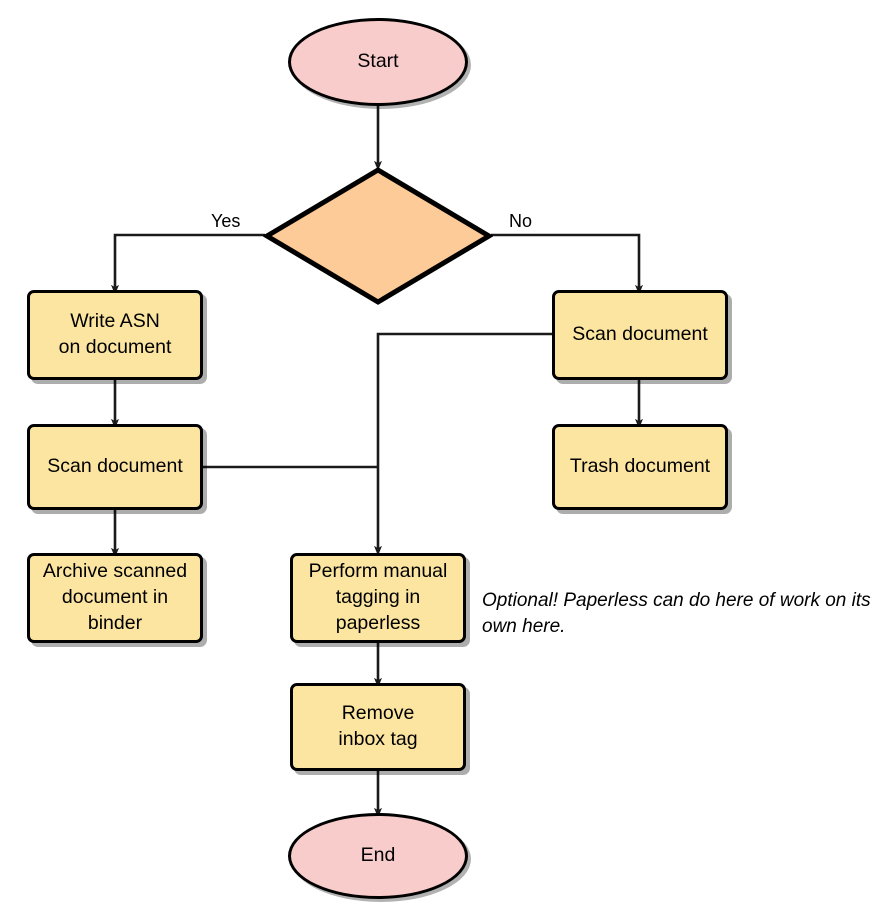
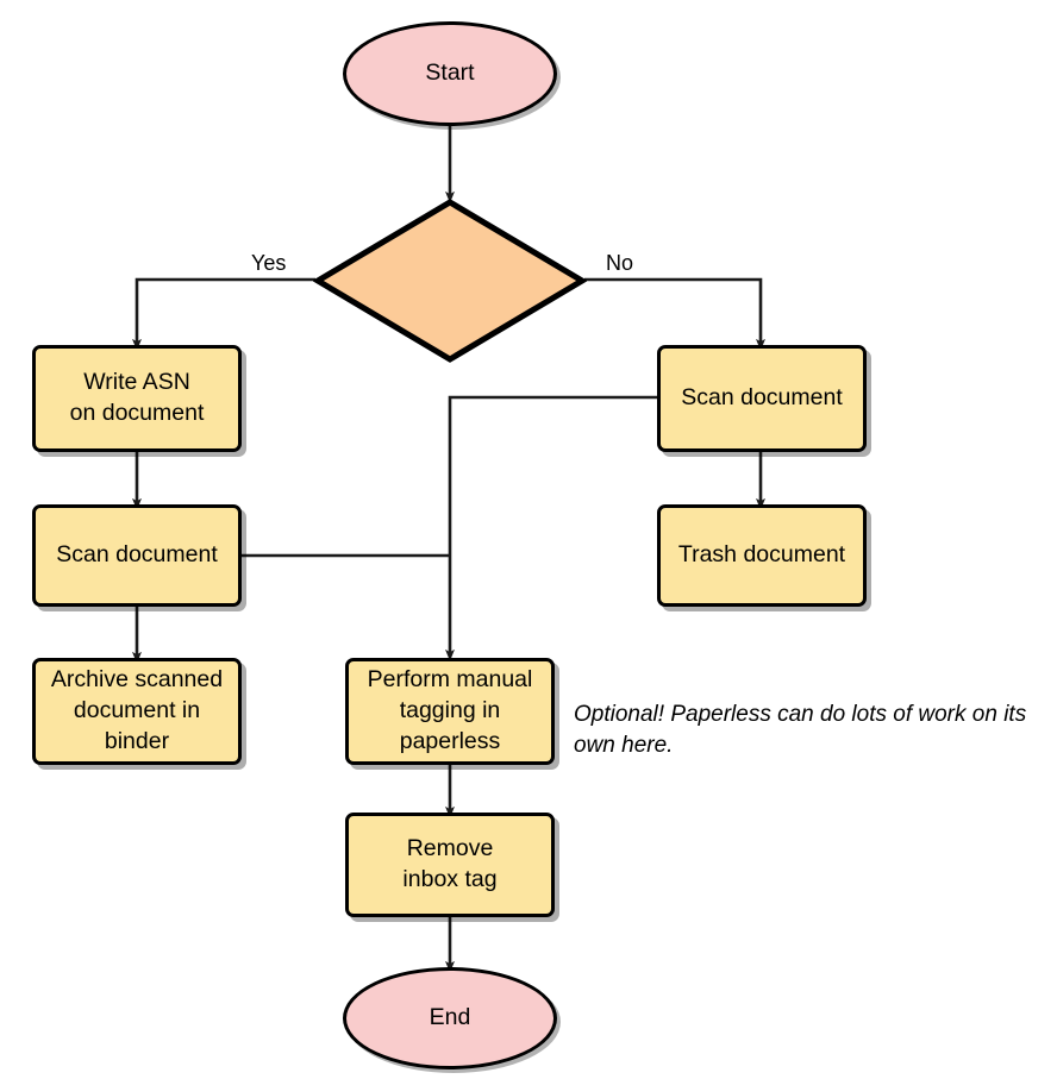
  Start
  Yes
  No
  Write ASN
  on document
  Scan document
  Archive scanned
  document in
  binder
  Scan document
  Trash document
  Perform manual
  tagging in
  paperless
  Remove
  inbox tag
  End
- Optional! Paperless can do here of work on its own here.
+ Optional! Paperless can do lots of work on its own here.
